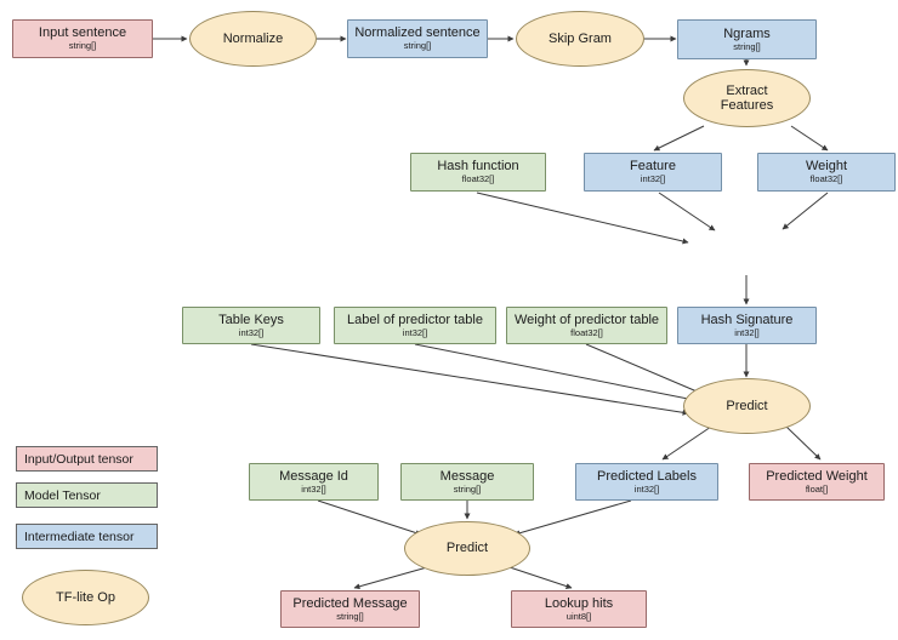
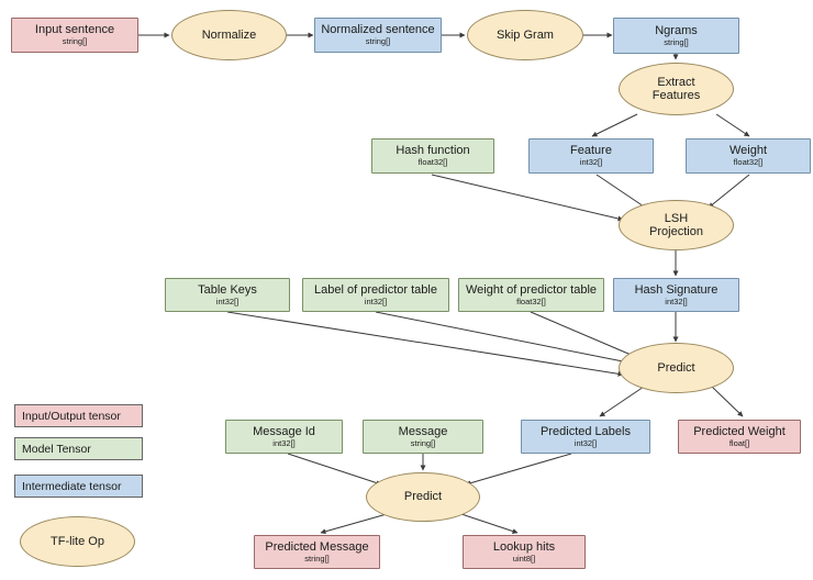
  Input sentence
  string[]
  Normalize
  Normalized sentence
  string[]
  Skip Gram
  Ngrams
  string[]
  Extract
  Features
  Hash function
  float32[]
  Feature
  int32[]
  Weight
  float32[]
+ LSH
+ Projection
  Table Keys
  int32[]
  Label of predictor table
  int32[]
  Weight of predictor table
  float32[]
  Hash Signature
  int32[]
  Predict
  Message Id
  int32[]
  Message
  string[]
  Predicted Labels
  int32[]
  Predicted Weight
  float[]
  Predict
  Predicted Message
  string[]
  Lookup hits
  uint8[]
  Input/Output tensor
  Model Tensor
  Intermediate tensor
  TF-lite Op
